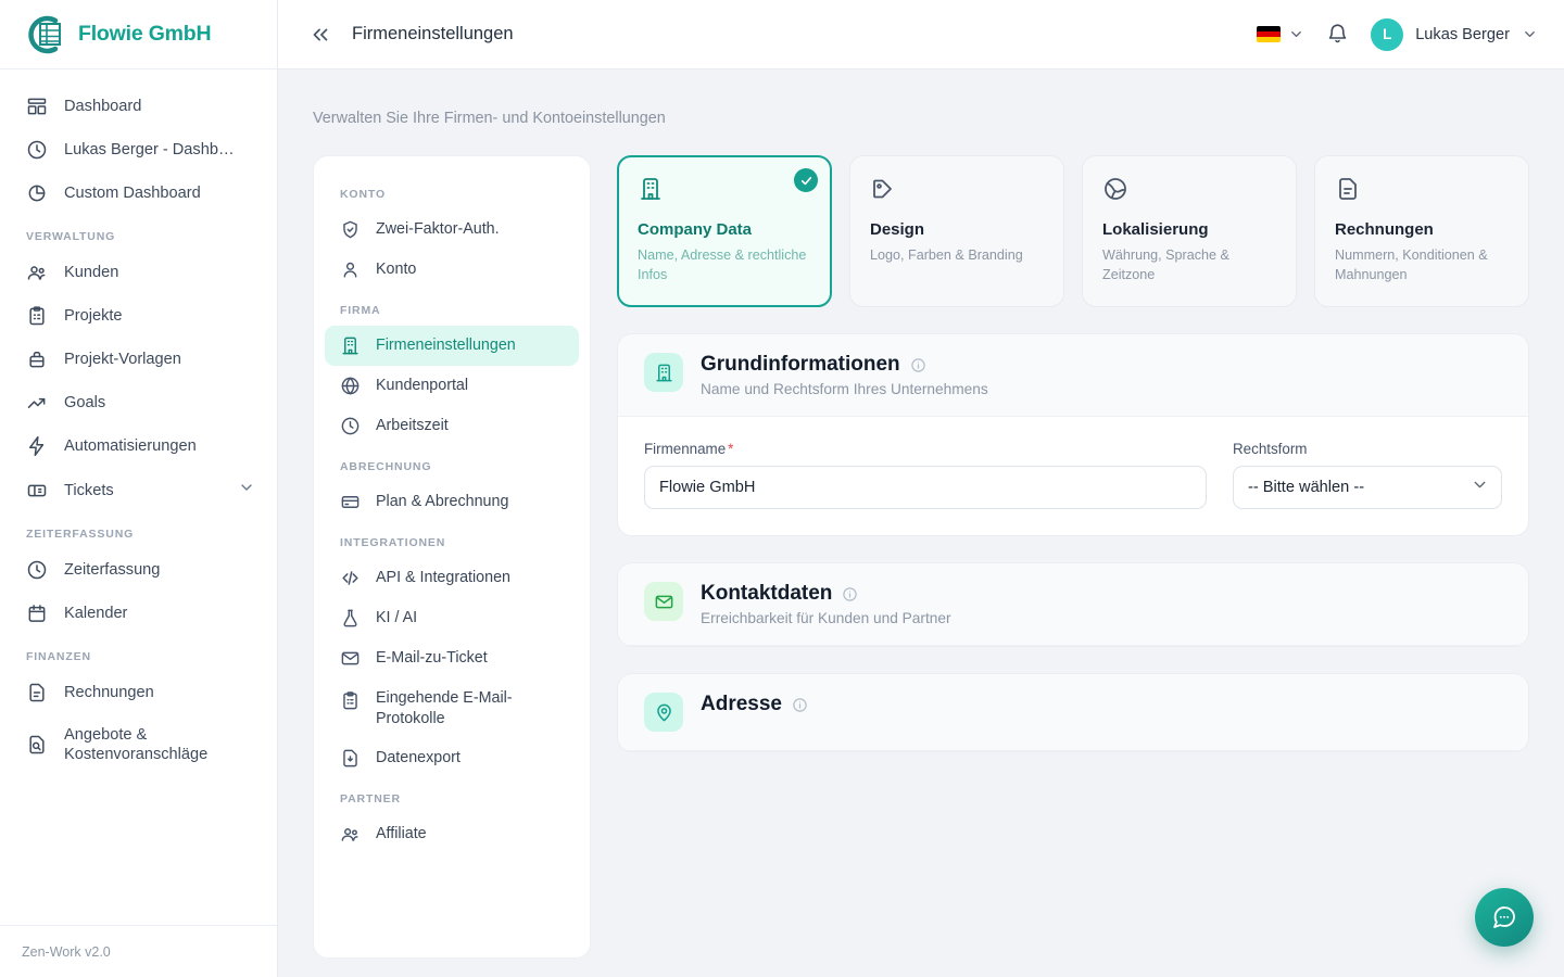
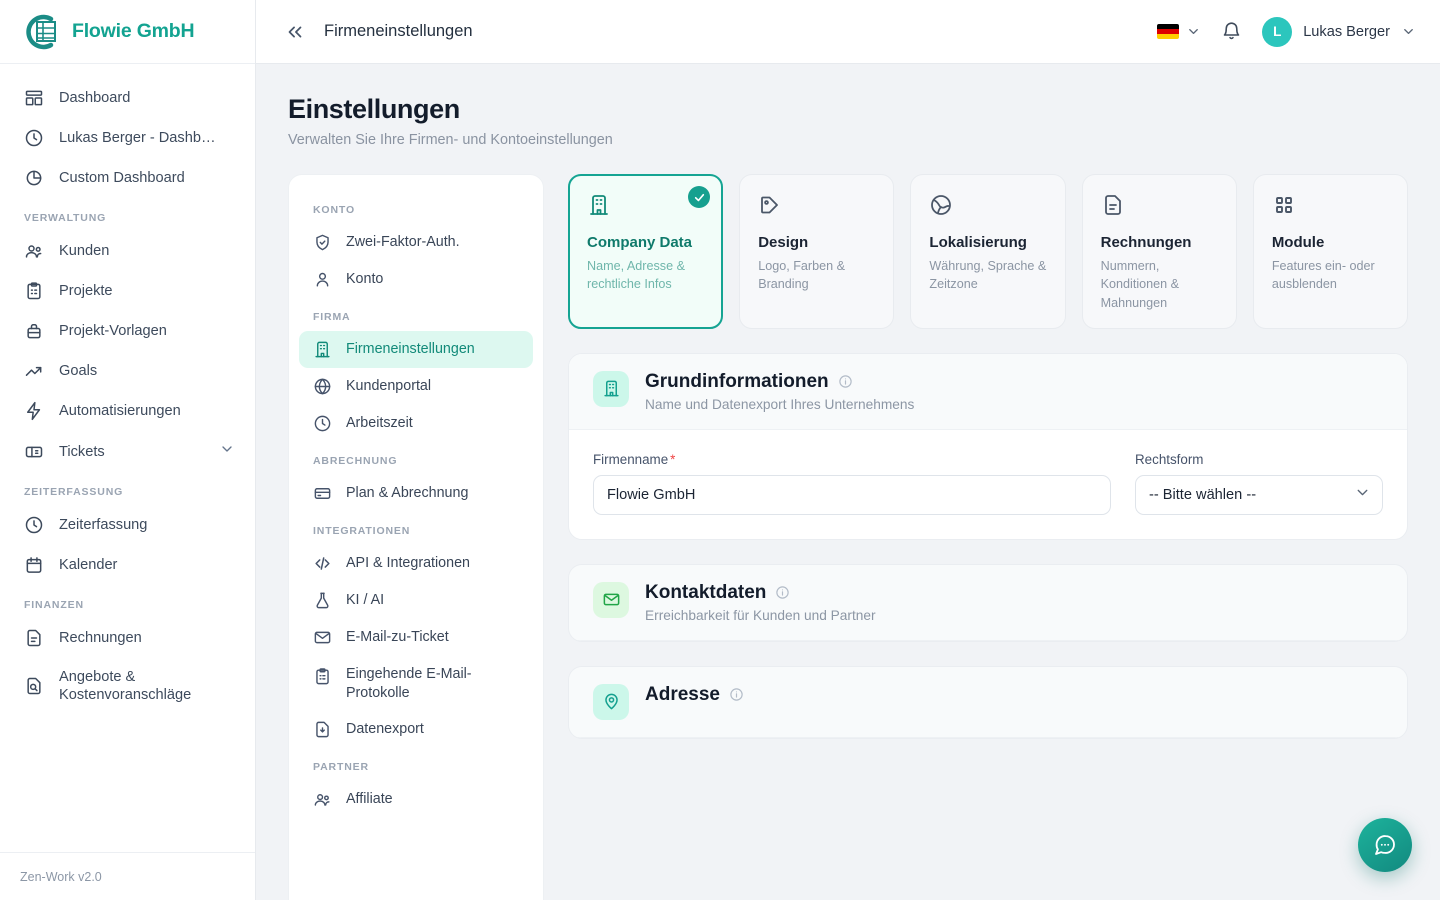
  Flowie GmbH
  Dashboard
  Lukas Berger - Dashb…
  Custom Dashboard
  VERWALTUNG
  Kunden
  Projekte
  Projekt-Vorlagen
  Goals
  Automatisierungen
  Tickets
  ZEITERFASSUNG
  Zeiterfassung
  Kalender
  FINANZEN
  Rechnungen
  Angebote & Kostenvoranschläge
  Zen-Work v2.0
  Firmeneinstellungen
  L
  Lukas Berger
+ Einstellungen
  Verwalten Sie Ihre Firmen- und Kontoeinstellungen
  KONTO
  Zwei-Faktor-Auth.
  Konto
  FIRMA
  Firmeneinstellungen
  Kundenportal
  Arbeitszeit
  ABRECHNUNG
  Plan & Abrechnung
  INTEGRATIONEN
  API & Integrationen
  KI / AI
  E-Mail-zu-Ticket
  Eingehende E-Mail-Protokolle
  Datenexport
  PARTNER
  Affiliate
  Company Data
  Name, Adresse & rechtliche Infos
  Design
  Logo, Farben & Branding
  Lokalisierung
  Währung, Sprache & Zeitzone
  Rechnungen
  Nummern, Konditionen & Mahnungen
+ Module
+ Features ein- oder ausblenden
  Grundinformationen
- Name und Rechtsform Ihres Unternehmens
+ Name und Datenexport Ihres Unternehmens
  Firmenname *
  Flowie GmbH
  Rechtsform
  -- Bitte wählen --
  Kontaktdaten
  Erreichbarkeit für Kunden und Partner
  Adresse
